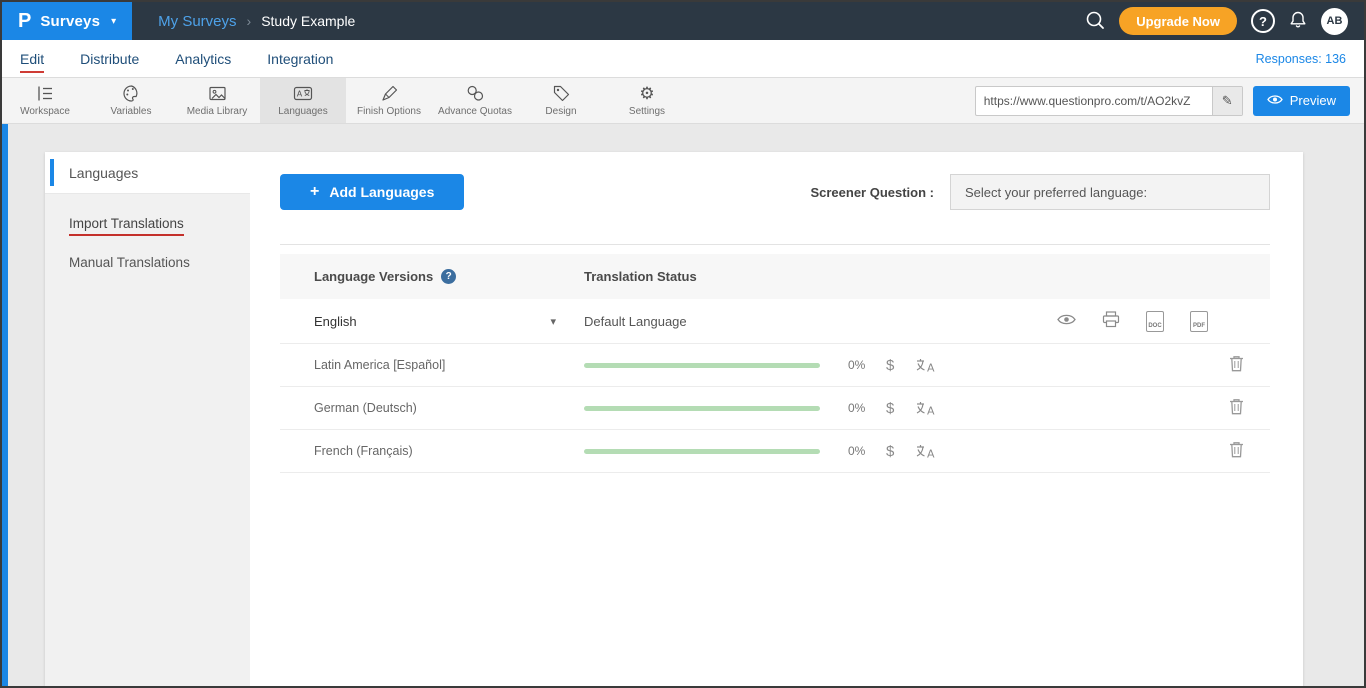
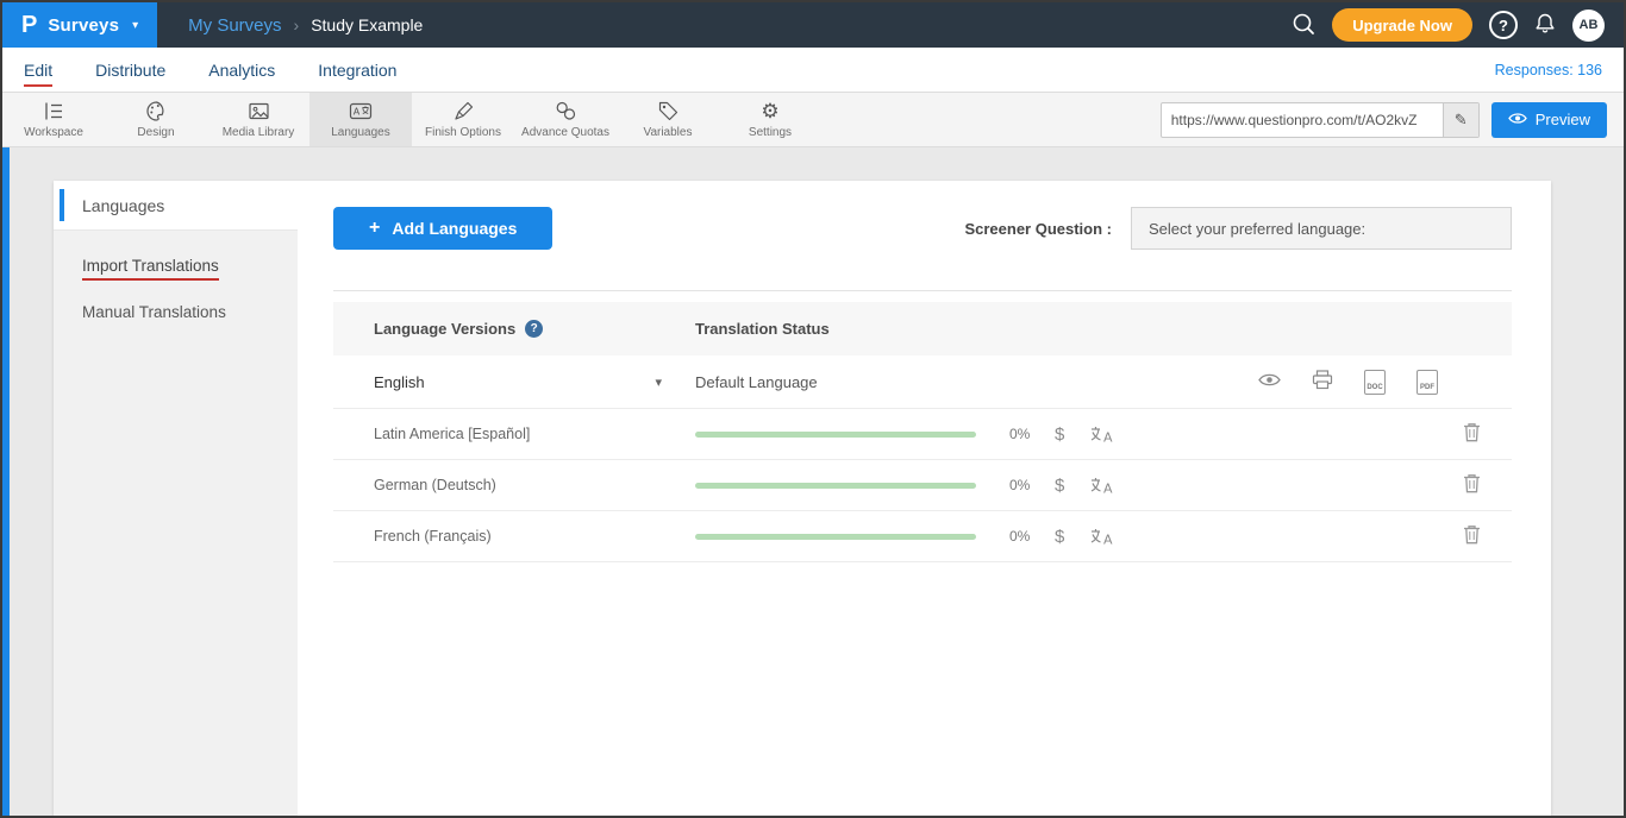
  P
  Surveys
  ▾
  My Surveys
  ›
  Study Example
  Upgrade Now
  ?
  AB
  Edit
  Distribute
  Analytics
  Integration
  Responses: 136
  Workspace
- Variables
+ Design
  Media Library
  A
  Languages
  Finish Options
  Advance Quotas
- Design
+ Variables
  ⚙
  Settings
  https://www.questionpro.com/t/AO2kvZ
  ✎
  Preview
  Languages
  Import Translations
  Manual Translations
  +
  Add Languages
  Screener Question :
  Select your preferred language:
  Language Versions
  ?
  Translation Status
  English
  ▾
  Default Language
  Latin America [Español]
  0%
  $
  A
  German (Deutsch)
  0%
  $
  A
  French (Français)
  0%
  $
  A
